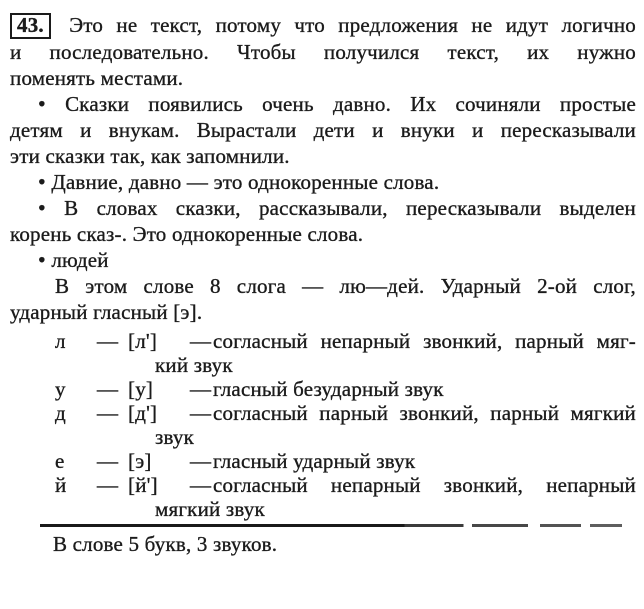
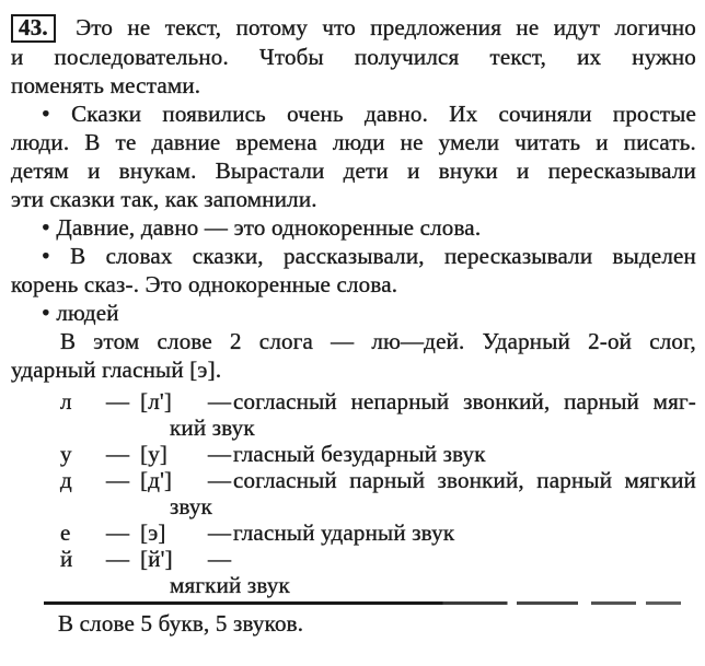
  43. Это не текст, потому что предложения не идут логично
  и последовательно. Чтобы получился текст, их нужно
  поменять местами.
  • Сказки появились очень давно. Их сочиняли простые
+ люди. В те давние времена люди не умели читать и писать.
  детям и внукам. Вырастали дети и внуки и пересказывали
  эти сказки так, как запомнили.
  • Давние, давно — это однокоренные слова.
  • В словах сказки, рассказывали, пересказывали выделен
  корень сказ-. Это однокоренные слова.
  • людей
- В этом слове 8 слога — лю—дей. Ударный 2-ой слог,
+ В этом слове 2 слога — лю—дей. Ударный 2-ой слог,
  ударный гласный [э].
  л
  —
  [л']
  —
  согласный непарный звонкий, парный мяг-
  кий звук
  у
  —
  [у]
  —
  гласный безударный звук
  д
  —
  [д']
  —
  согласный парный звонкий, парный мягкий
  звук
  е
  —
  [э]
  —
  гласный ударный звук
  й
  —
  [й']
  —
- согласный непарный звонкий, непарный
  мягкий звук
- В слове 5 букв, 3 звуков.
+ В слове 5 букв, 5 звуков.
